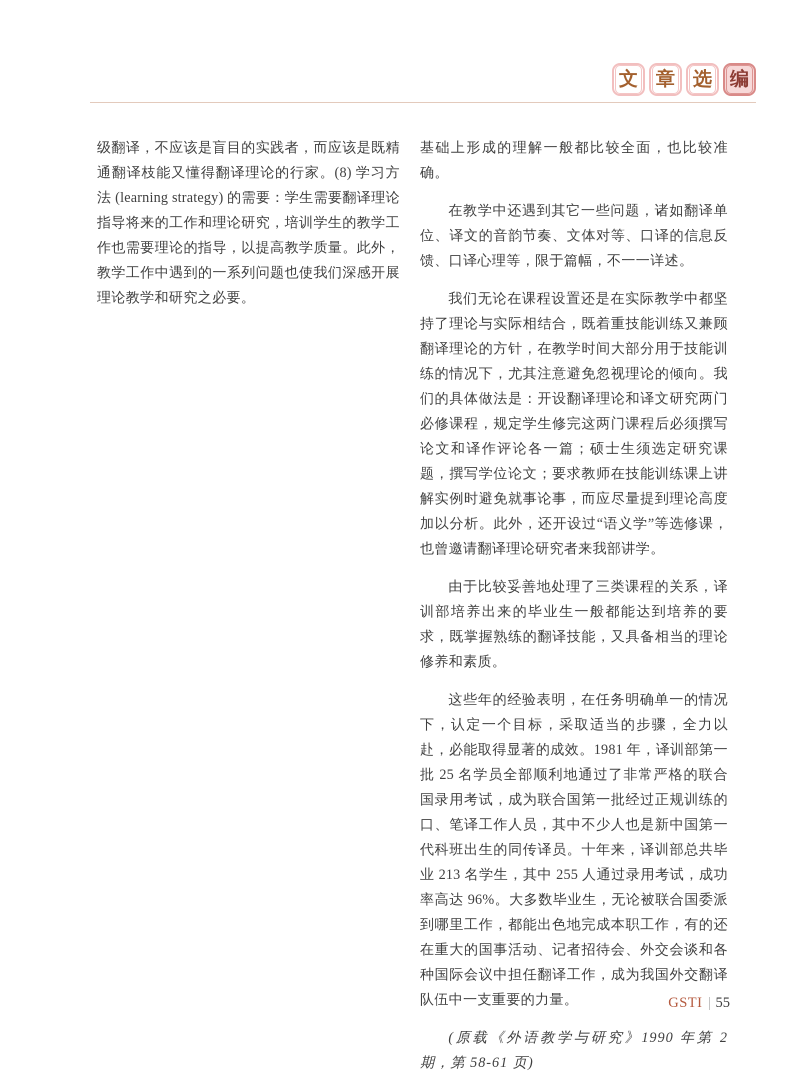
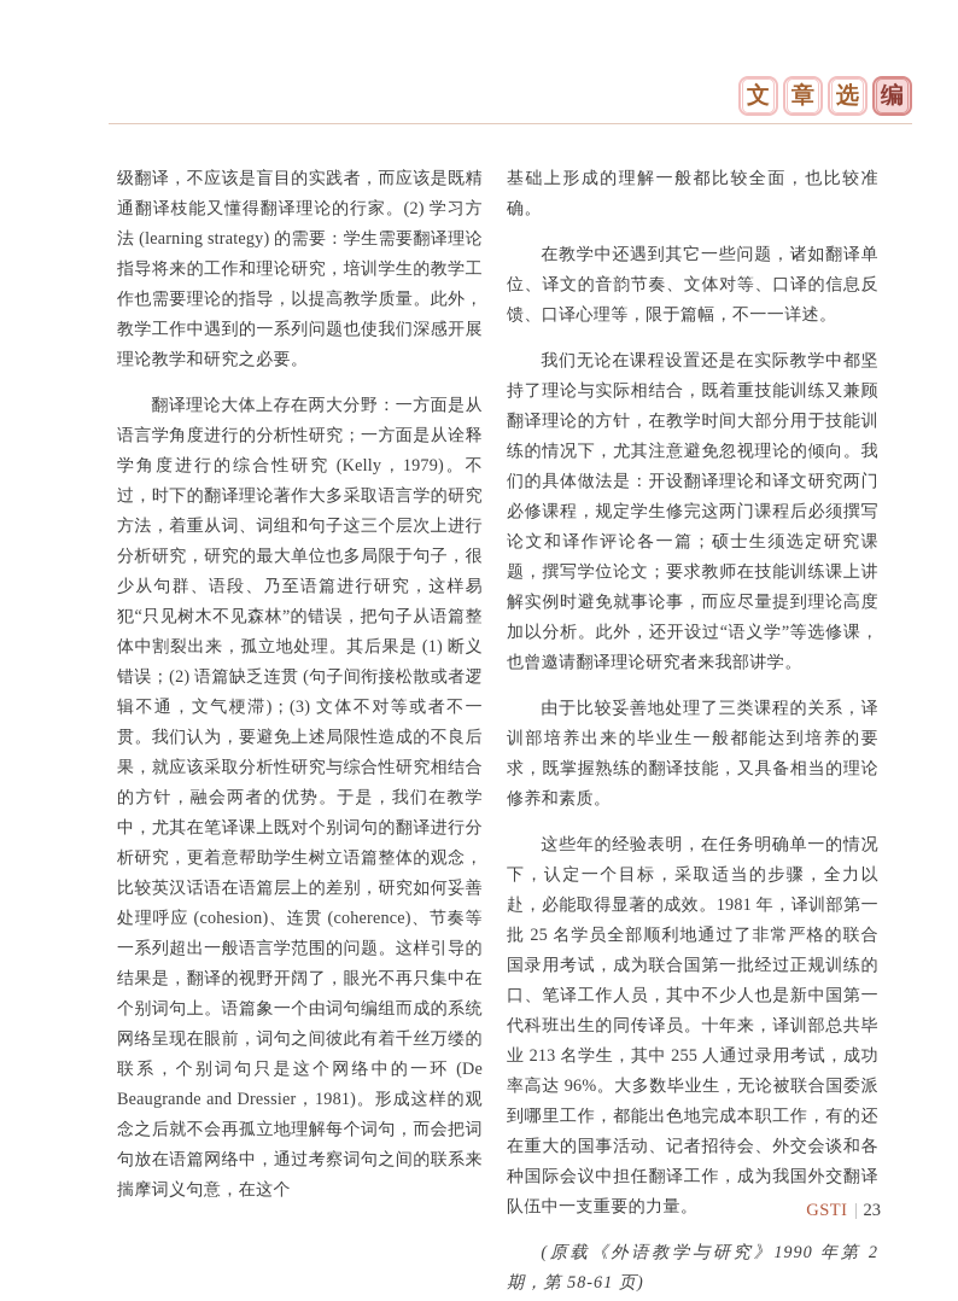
  文
  章
  选
  编
- 级翻译，不应该是盲目的实践者，而应该是既精通翻译枝能又懂得翻译理论的行家。(8) 学习方法 (learning strategy) 的需要：学生需要翻译理论指导将来的工作和理论研究，培训学生的教学工作也需要理论的指导，以提高教学质量。此外，教学工作中遇到的一系列问题也使我们深感开展理论教学和研究之必要。
+ 级翻译，不应该是盲目的实践者，而应该是既精通翻译枝能又懂得翻译理论的行家。(2) 学习方法 (learning strategy) 的需要：学生需要翻译理论指导将来的工作和理论研究，培训学生的教学工作也需要理论的指导，以提高教学质量。此外，教学工作中遇到的一系列问题也使我们深感开展理论教学和研究之必要。
+ 翻译理论大体上存在两大分野：一方面是从语言学角度进行的分析性研究；一方面是从诠释学角度进行的综合性研究 (Kelly，1979)。不过，时下的翻译理论著作大多采取语言学的研究方法，着重从词、词组和句子这三个层次上进行分析研究，研究的最大单位也多局限于句子，很少从句群、语段、乃至语篇进行研究，这样易犯“只见树木不见森林”的错误，把句子从语篇整体中割裂出来，孤立地处理。其后果是 (1) 断义错误；(2) 语篇缺乏连贯 (句子间衔接松散或者逻辑不通，文气梗滞)；(3) 文体不对等或者不一贯。我们认为，要避免上述局限性造成的不良后果，就应该采取分析性研究与综合性研究相结合的方针，融会两者的优势。于是，我们在教学中，尤其在笔译课上既对个别词句的翻译进行分析研究，更着意帮助学生树立语篇整体的观念，比较英汉话语在语篇层上的差别，研究如何妥善处理呼应 (cohesion)、连贯 (coherence)、节奏等一系列超出一般语言学范围的问题。这样引导的结果是，翻译的视野开阔了，眼光不再只集中在个别词句上。语篇象一个由词句编组而成的系统网络呈现在眼前，词句之间彼此有着千丝万缕的联系，个别词句只是这个网络中的一环 (De Beaugrande and Dressier，1981)。形成这样的观念之后就不会再孤立地理解每个词句，而会把词句放在语篇网络中，通过考察词句之间的联系来揣摩词义句意，在这个
  基础上形成的理解一般都比较全面，也比较准确。
  在教学中还遇到其它一些问题，诸如翻译单位、译文的音韵节奏、文体对等、口译的信息反馈、口译心理等，限于篇幅，不一一详述。
  我们无论在课程设置还是在实际教学中都坚持了理论与实际相结合，既着重技能训练又兼顾翻译理论的方针，在教学时间大部分用于技能训练的情况下，尤其注意避免忽视理论的倾向。我们的具体做法是：开设翻译理论和译文研究两门必修课程，规定学生修完这两门课程后必须撰写论文和译作评论各一篇；硕士生须选定研究课题，撰写学位论文；要求教师在技能训练课上讲解实例时避免就事论事，而应尽量提到理论高度加以分析。此外，还开设过“语义学”等选修课，也曾邀请翻译理论研究者来我部讲学。
  由于比较妥善地处理了三类课程的关系，译训部培养出来的毕业生一般都能达到培养的要求，既掌握熟练的翻译技能，又具备相当的理论修养和素质。
  这些年的经验表明，在任务明确单一的情况下，认定一个目标，采取适当的步骤，全力以赴，必能取得显著的成效。1981 年，译训部第一批 25 名学员全部顺利地通过了非常严格的联合国录用考试，成为联合国第一批经过正规训练的口、笔译工作人员，其中不少人也是新中国第一代科班出生的同传译员。十年来，译训部总共毕业 213 名学生，其中 255 人通过录用考试，成功率高达 96%。大多数毕业生，无论被联合国委派到哪里工作，都能出色地完成本职工作，有的还在重大的国事活动、记者招待会、外交会谈和各种国际会议中担任翻译工作，成为我国外交翻译队伍中一支重要的力量。
  (原载《外语教学与研究》1990 年第 2 期，第 58-61 页)
  GSTI
- 55
+ 23
